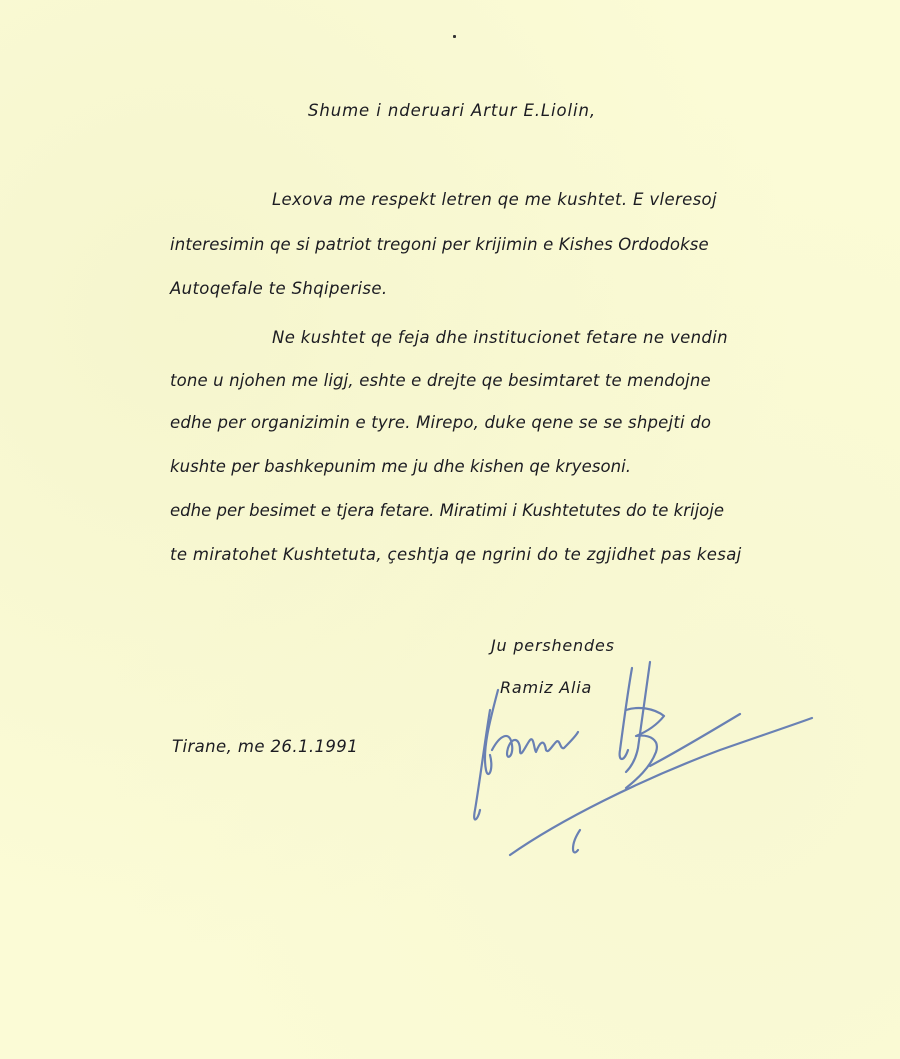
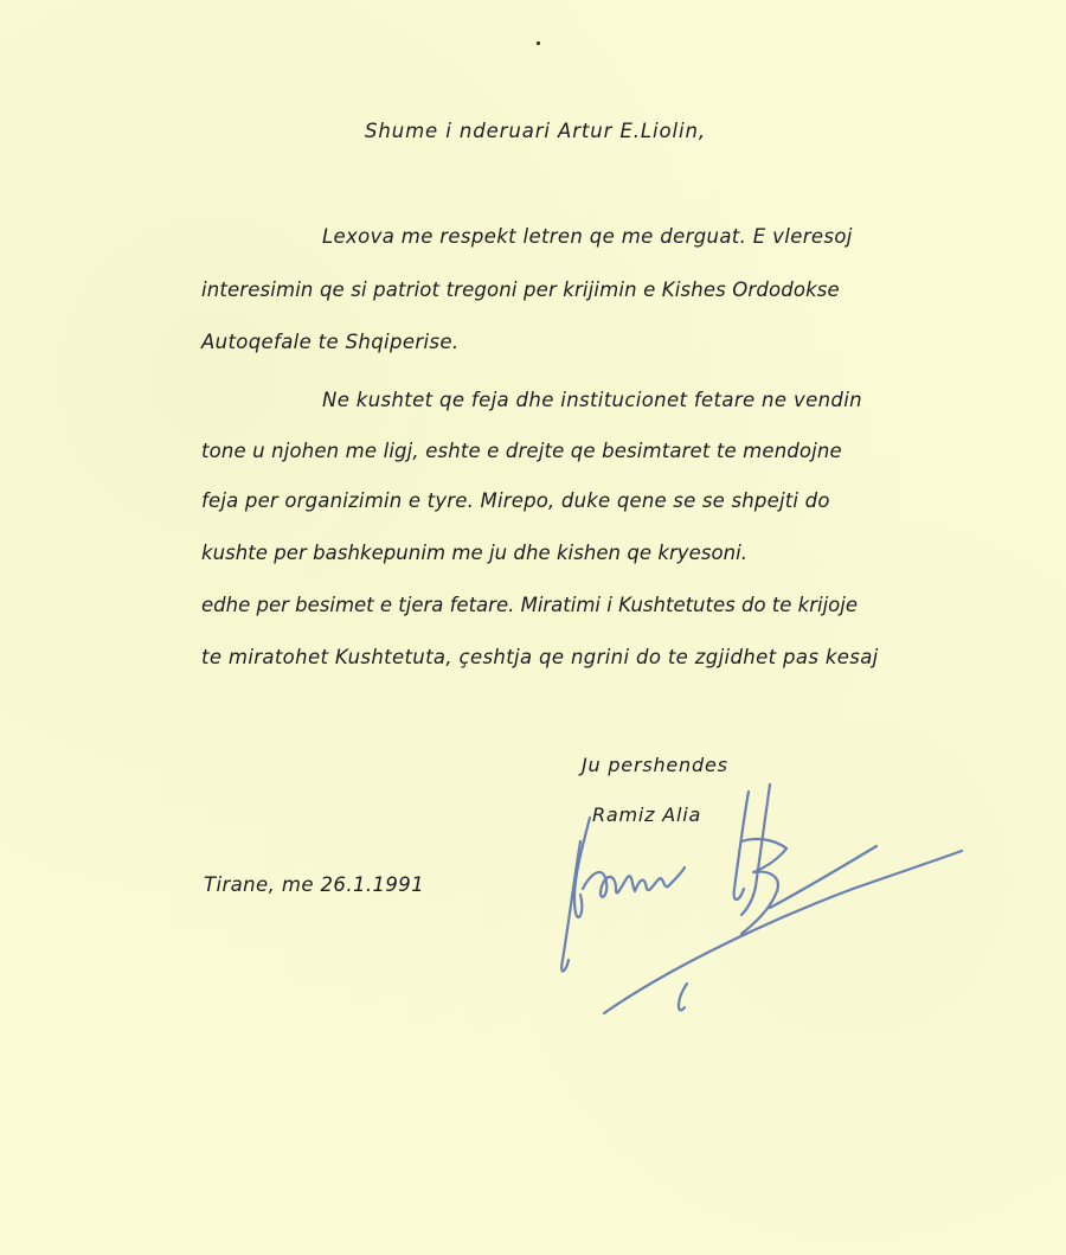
  Shume i nderuari Artur E.Liolin,
- Lexova me respekt letren qe me kushtet. E vleresoj
+ Lexova me respekt letren qe me derguat. E vleresoj
  interesimin qe si patriot tregoni per krijimin e Kishes Ordodokse
  Autoqefale te Shqiperise.
  Ne kushtet qe feja dhe institucionet fetare ne vendin
  tone u njohen me ligj, eshte e drejte qe besimtaret te mendojne
- edhe per organizimin e tyre. Mirepo, duke qene se se shpejti do
+ feja per organizimin e tyre. Mirepo, duke qene se se shpejti do
  kushte per bashkepunim me ju dhe kishen qe kryesoni.
  edhe per besimet e tjera fetare. Miratimi i Kushtetutes do te krijoje
  te miratohet Kushtetuta, çeshtja qe ngrini do te zgjidhet pas kesaj
  Ju pershendes
  Ramiz Alia
  Tirane, me 26.1.1991
